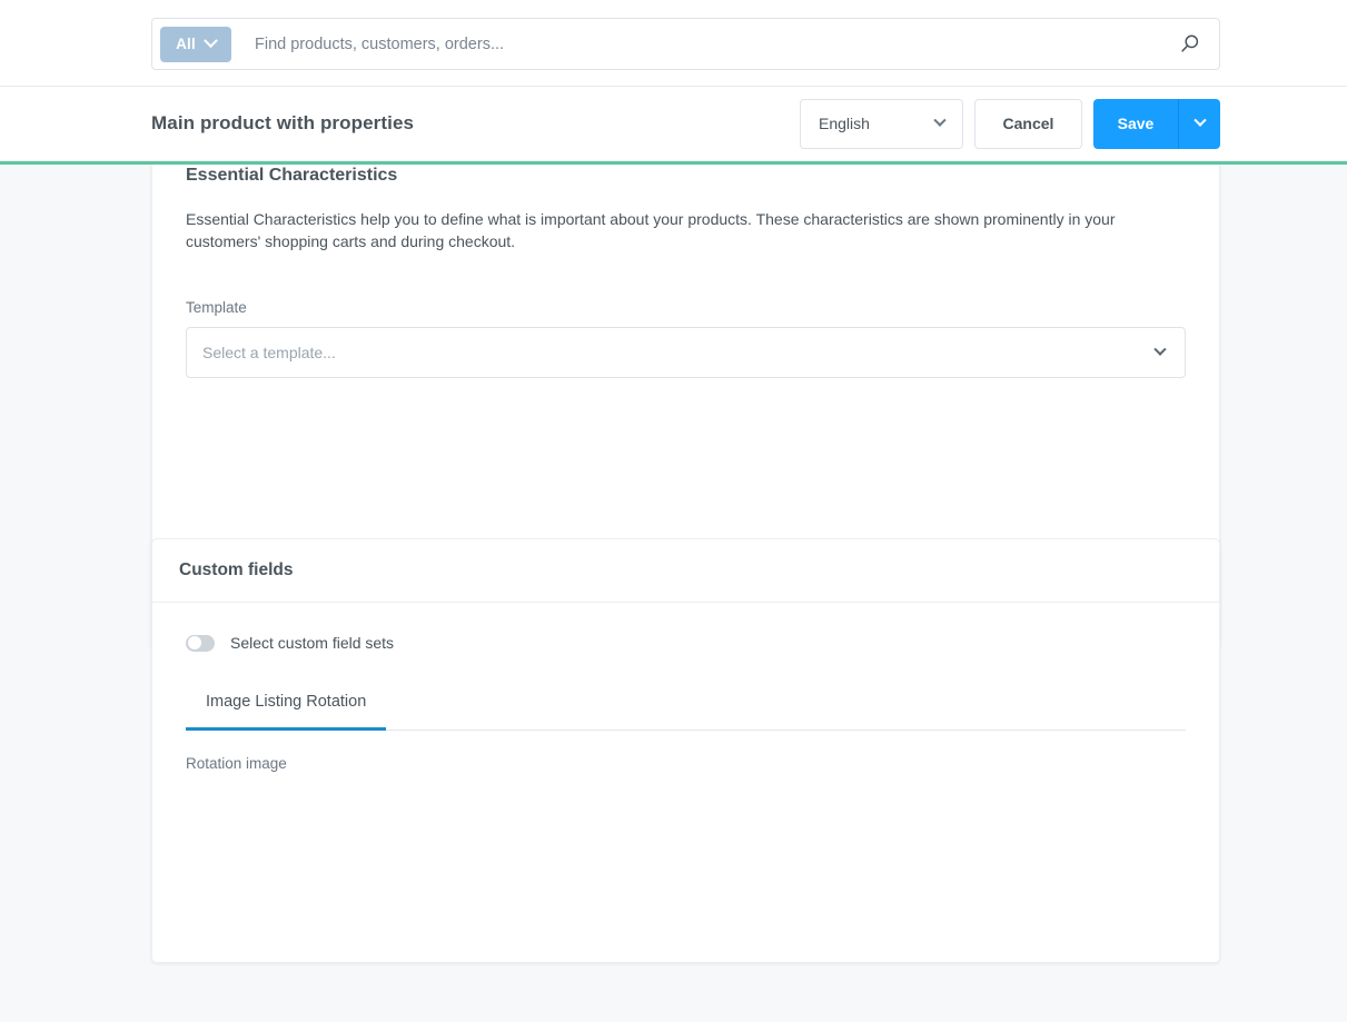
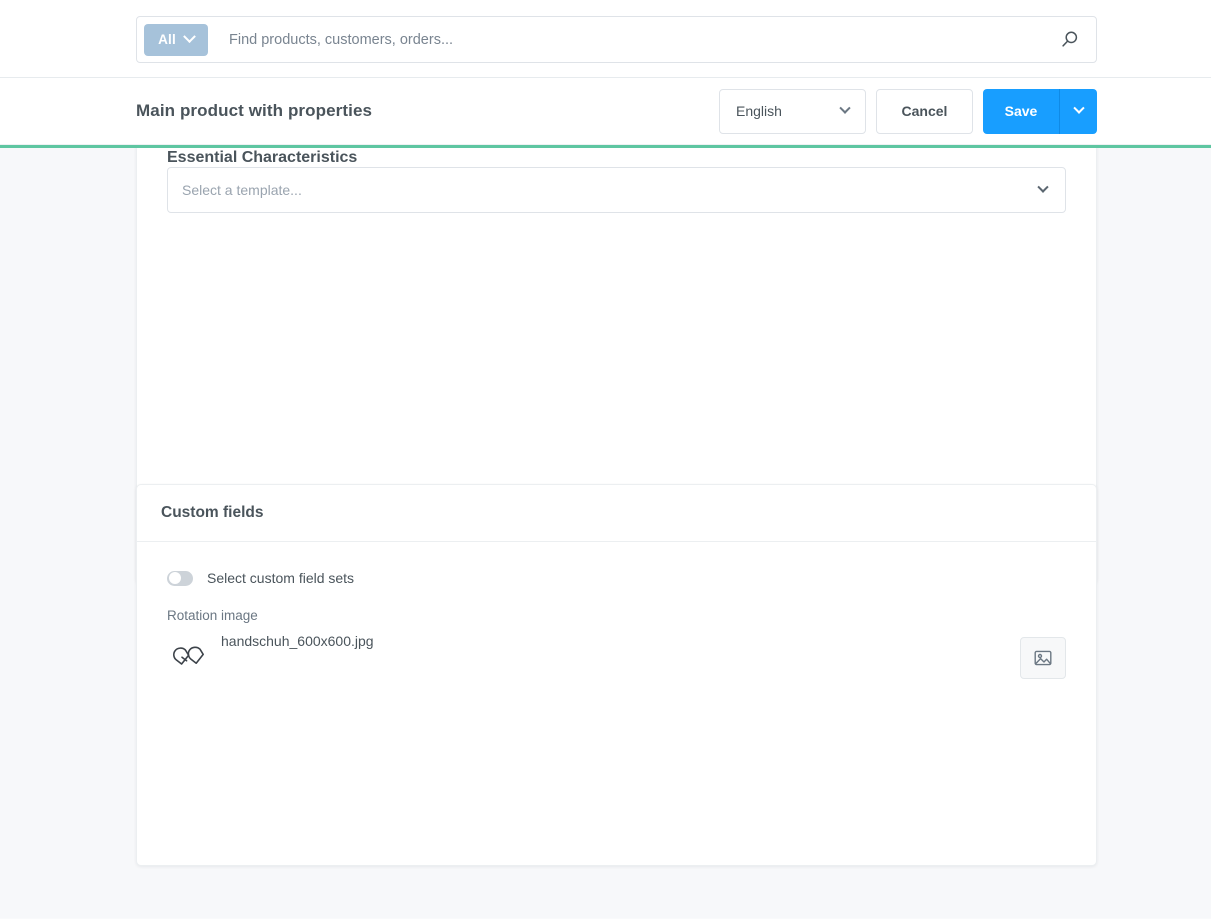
  All
  Find products, customers, orders...
  Main product with properties
  English
  Cancel
  Save
  Essential Characteristics
- Essential Characteristics help you to define what is important about your products. These characteristics are shown prominently in your customers' shopping carts and during checkout.
- Template
  Select a template...
  Custom fields
  Select custom field sets
- Image Listing Rotation
  Rotation image
+ handschuh_600x600.jpg
